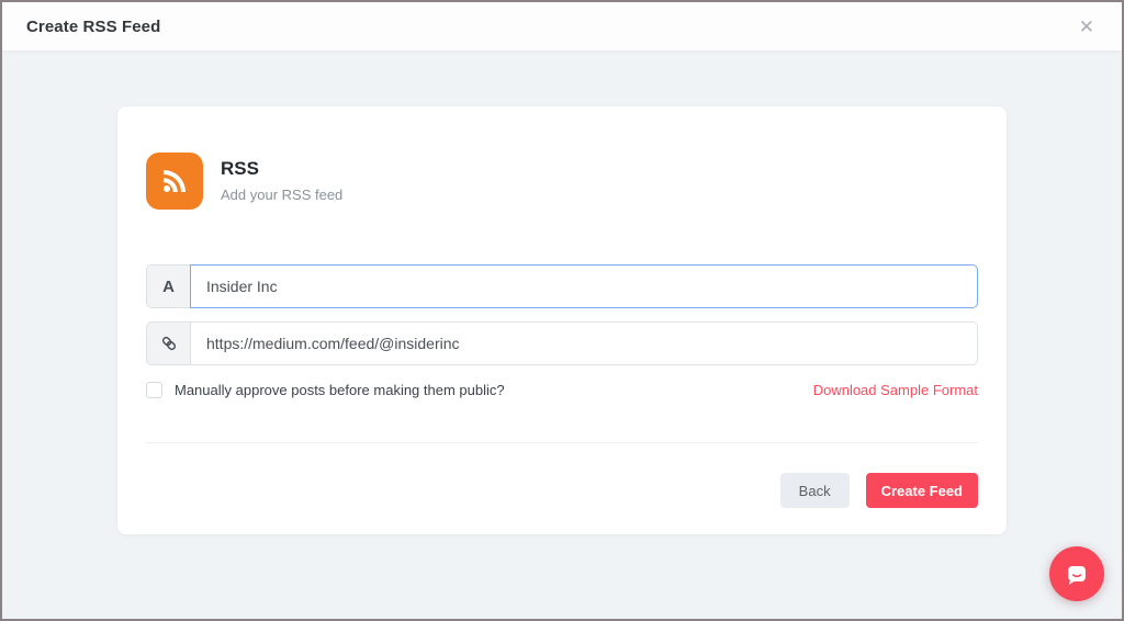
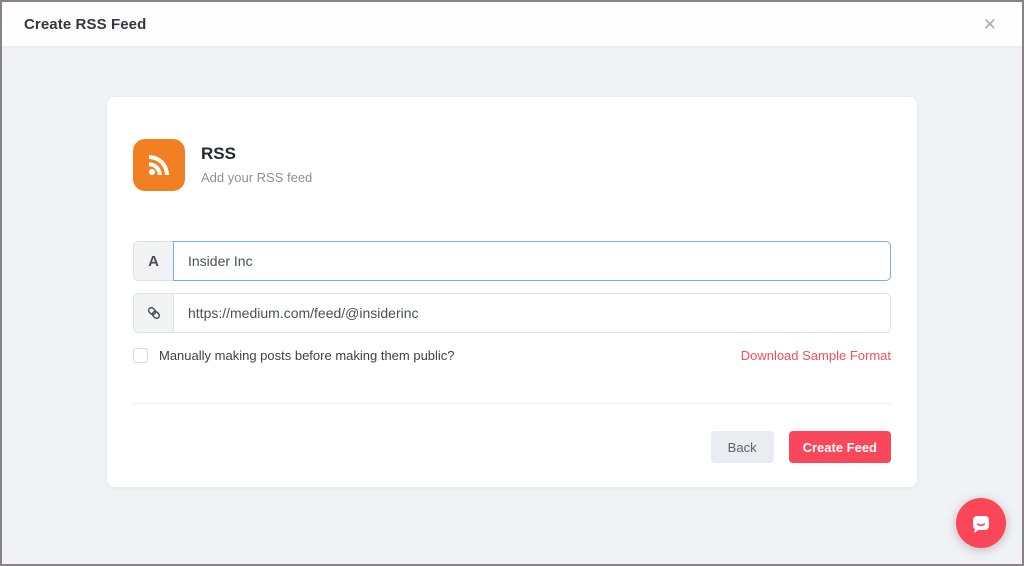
  Create RSS Feed
  ✕
  RSS
  Add your RSS feed
  A
  Insider Inc
  https://medium.com/feed/@insiderinc
- Manually approve posts before making them public?
+ Manually making posts before making them public?
  Download Sample Format
  Back
  Create Feed
